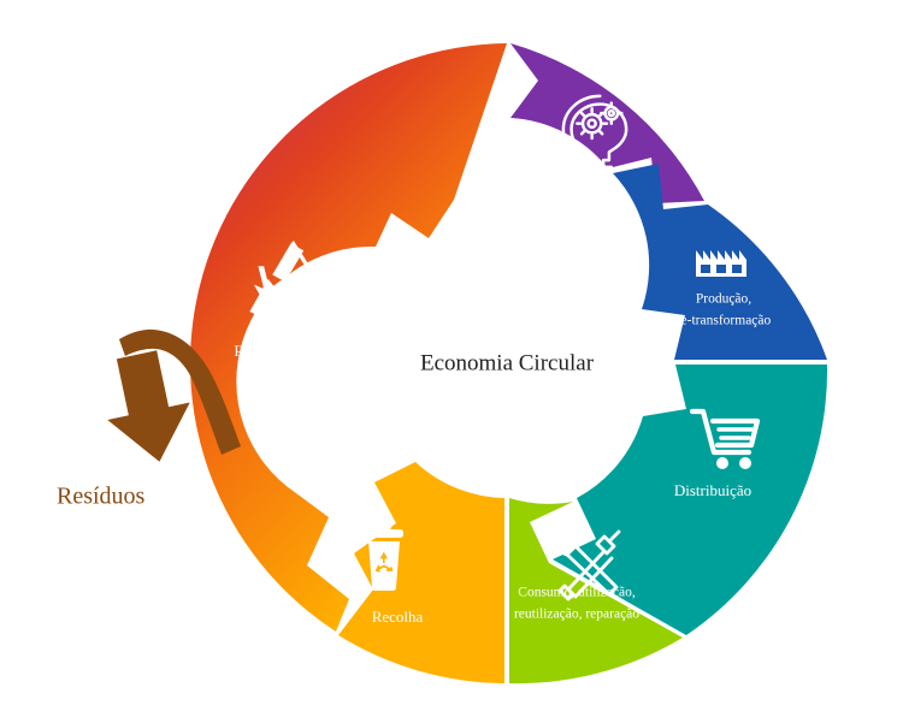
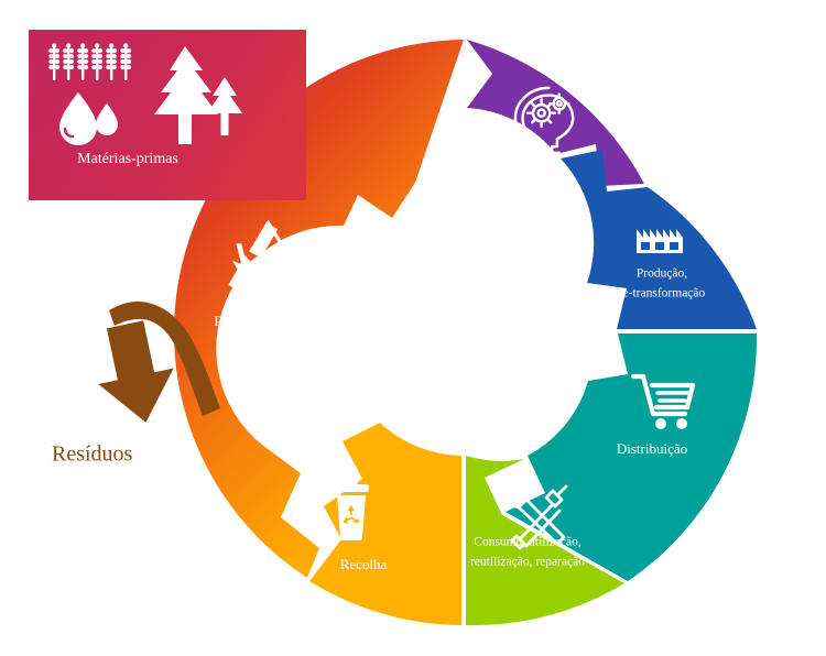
- Economia Circular
  Produção,
  re-transformação
  Distribuição
  Consumo, utilização,
  reutilização, reparação
  Recolha
  Reciclagem
  Resíduos
+ Matérias-primas
